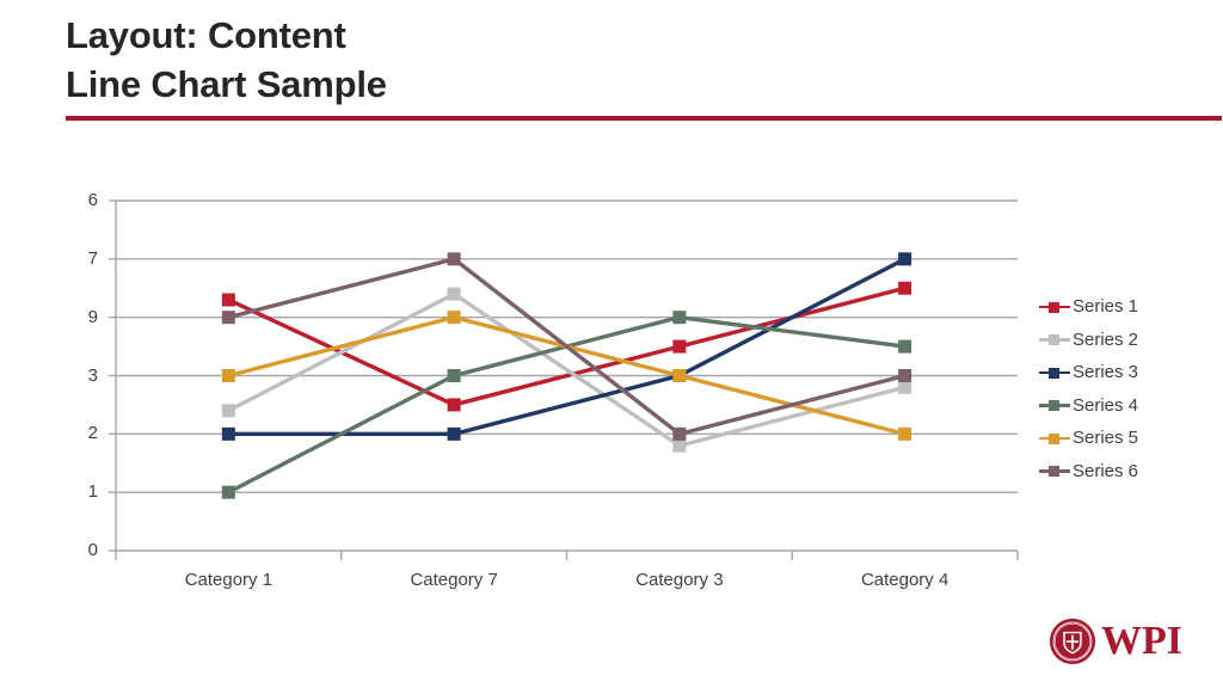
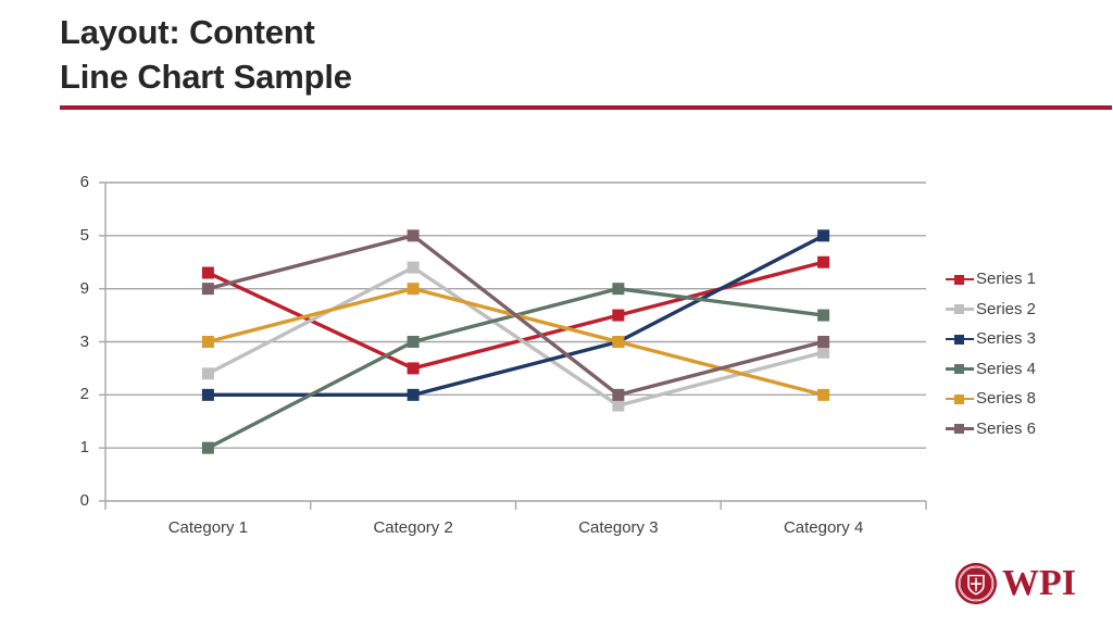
  Layout: Content
  Line Chart Sample
  0
  1
  2
  3
  9
- 7
+ 5
  6
  Category 1
- Category 7
+ Category 2
  Category 3
  Category 4
  Series 1
  Series 2
  Series 3
  Series 4
- Series 5
+ Series 8
  Series 6
  WPI
